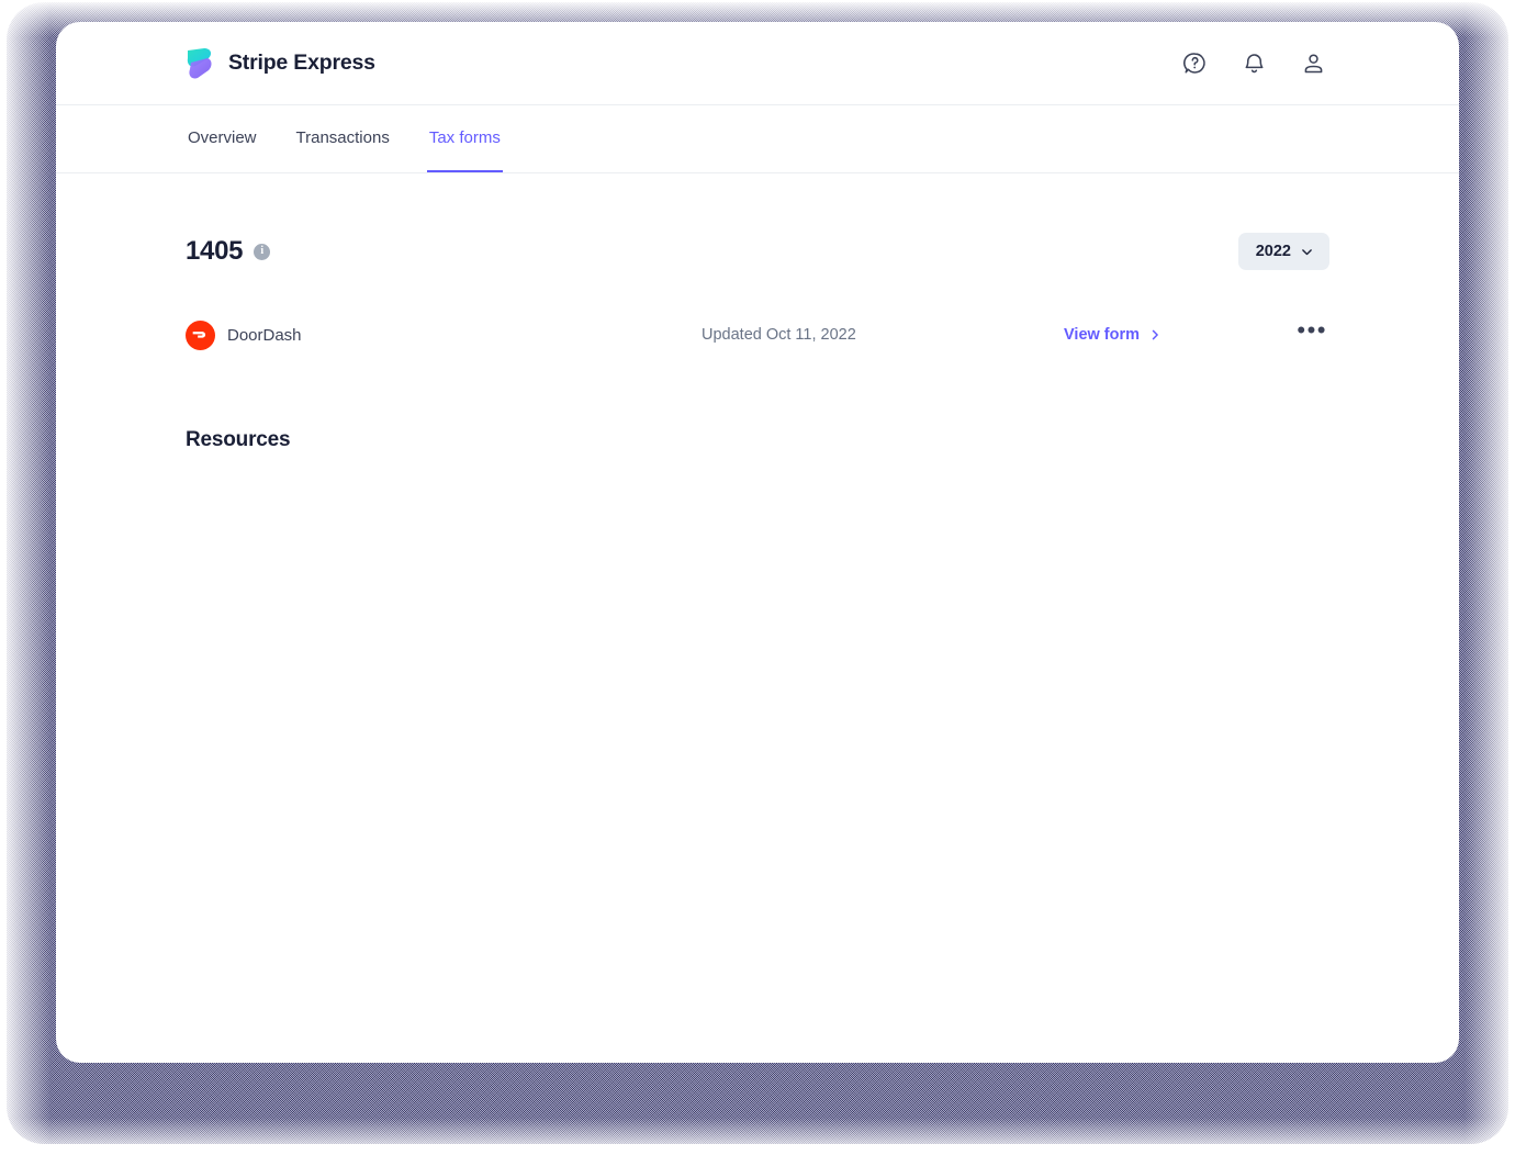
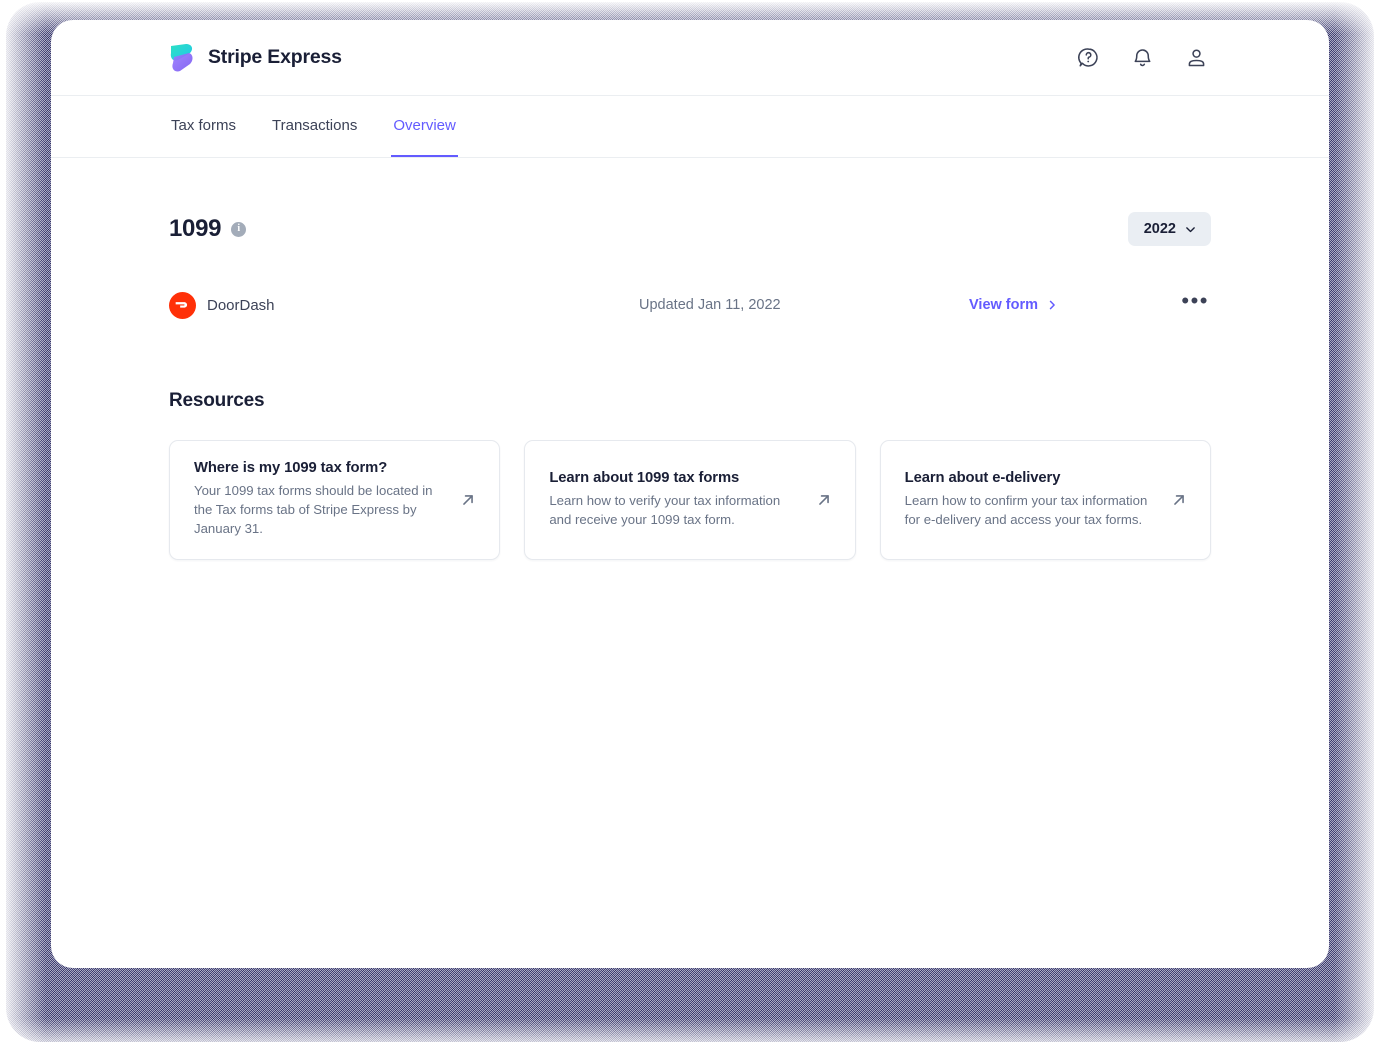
  Stripe Express
- Overview
+ Tax forms
  Transactions
- Tax forms
+ Overview
- 1405
+ 1099
  i
  2022
  DoorDash
- Updated Oct 11, 2022
+ Updated Jan 11, 2022
  View form
  •••
  Resources
+ Where is my 1099 tax form?
+ Your 1099 tax forms should be located in the Tax forms tab of Stripe Express by January 31.
+ Learn about 1099 tax forms
+ Learn how to verify your tax information and receive your 1099 tax form.
+ Learn about e-delivery
+ Learn how to confirm your tax information for e-delivery and access your tax forms.
